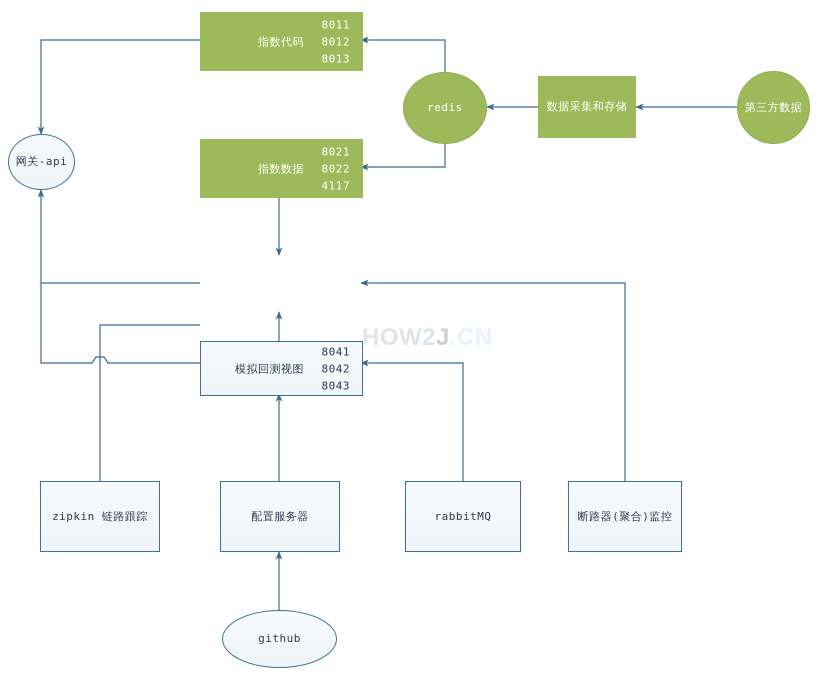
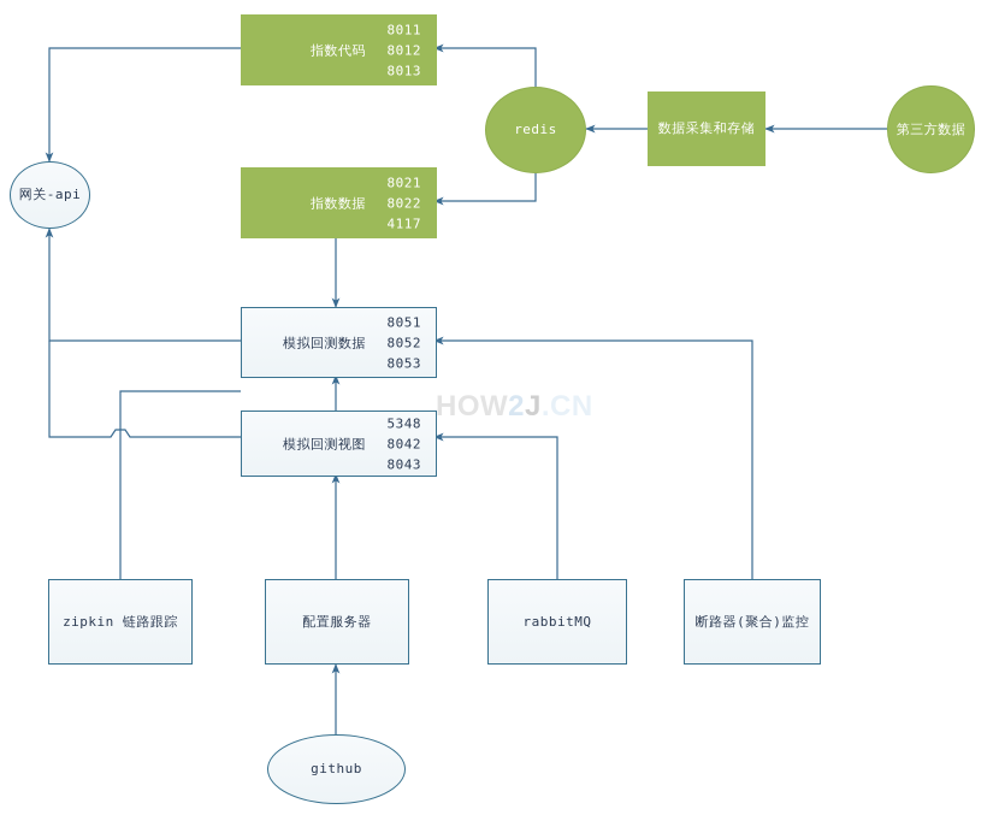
  指数代码
  8011
  8012
  8013
  指数数据
  8021
  8022
  4117
  redis
  数据采集和存储
  第三方数据
  网关-api
+ 模拟回测数据
+ 8051
+ 8052
+ 8053
  模拟回测视图
- 8041
+ 5348
  8042
  8043
  zipkin 链路跟踪
  配置服务器
  rabbitMQ
  断路器(聚合)监控
  github
